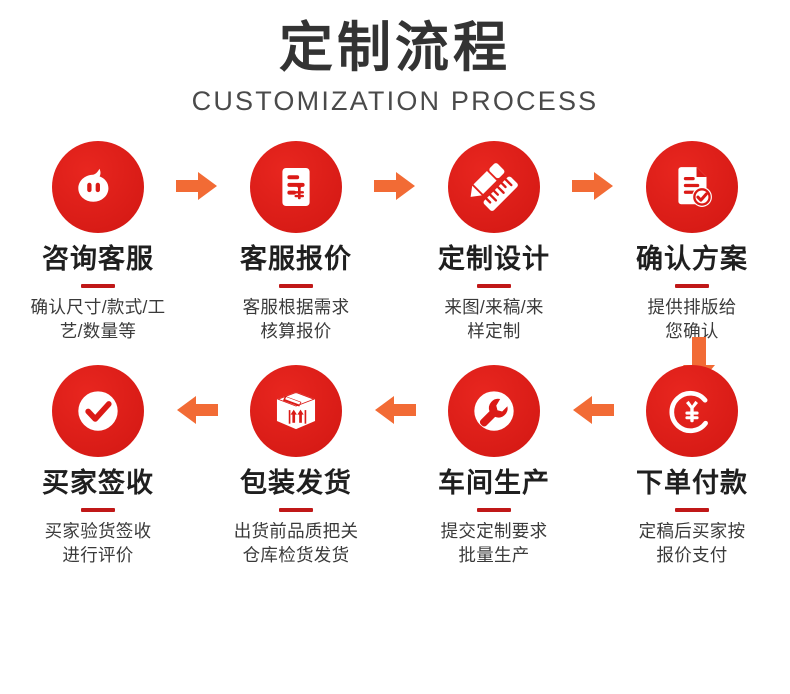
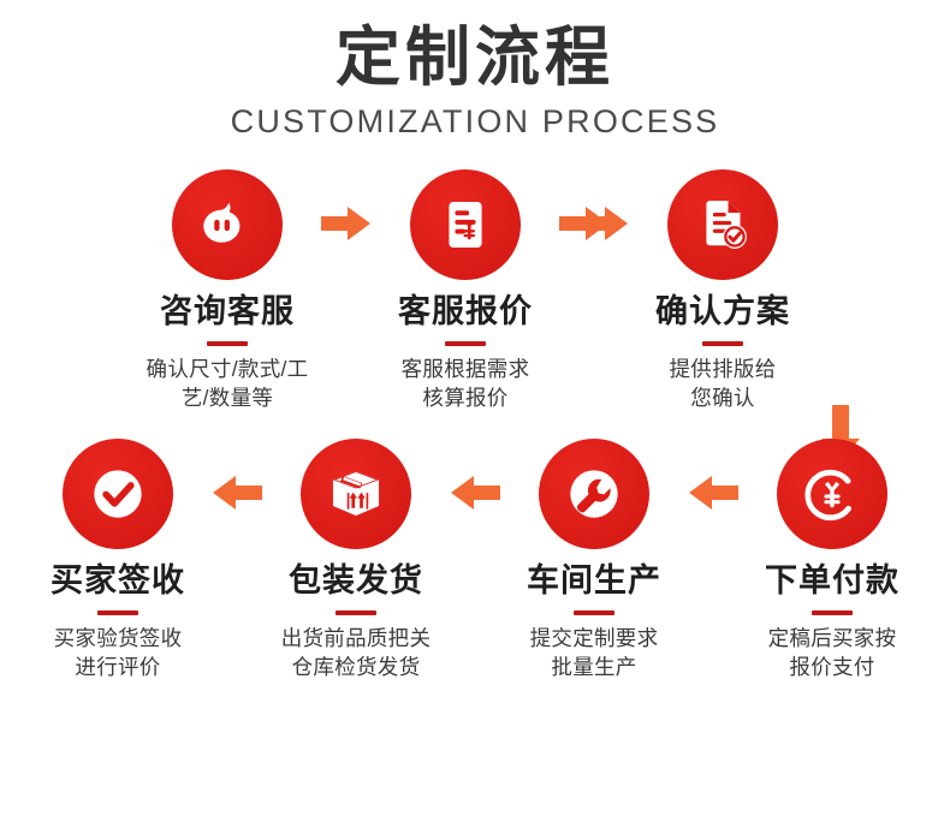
  定制流程
  CUSTOMIZATION PROCESS
  咨询客服
  确认尺寸/款式/工
  艺/数量等
  客服报价
  客服根据需求
  核算报价
- 定制设计
- 来图/来稿/来
- 样定制
  确认方案
  提供排版给
  您确认
  买家签收
  买家验货签收
  进行评价
  包装发货
  出货前品质把关
  仓库检货发货
  车间生产
  提交定制要求
  批量生产
  下单付款
  定稿后买家按
  报价支付
